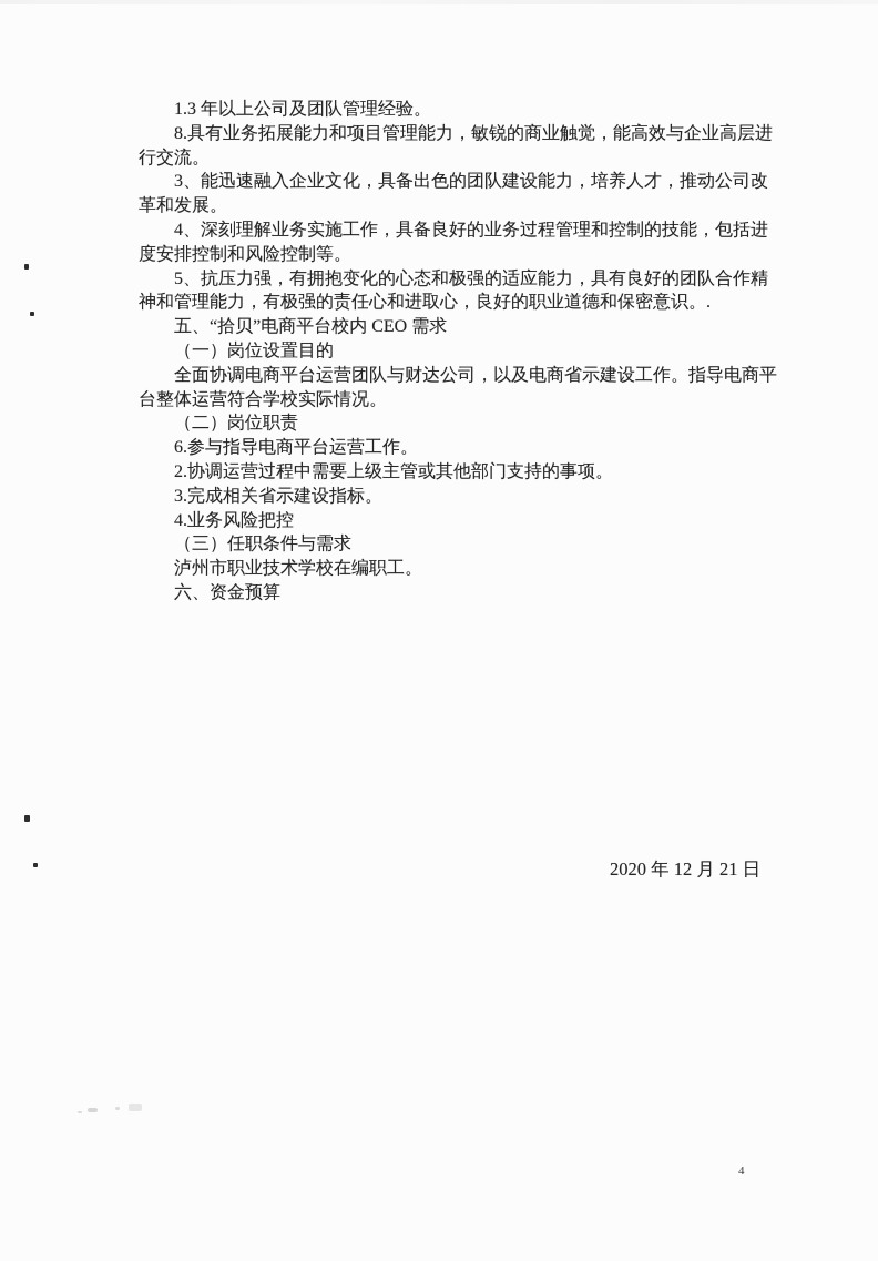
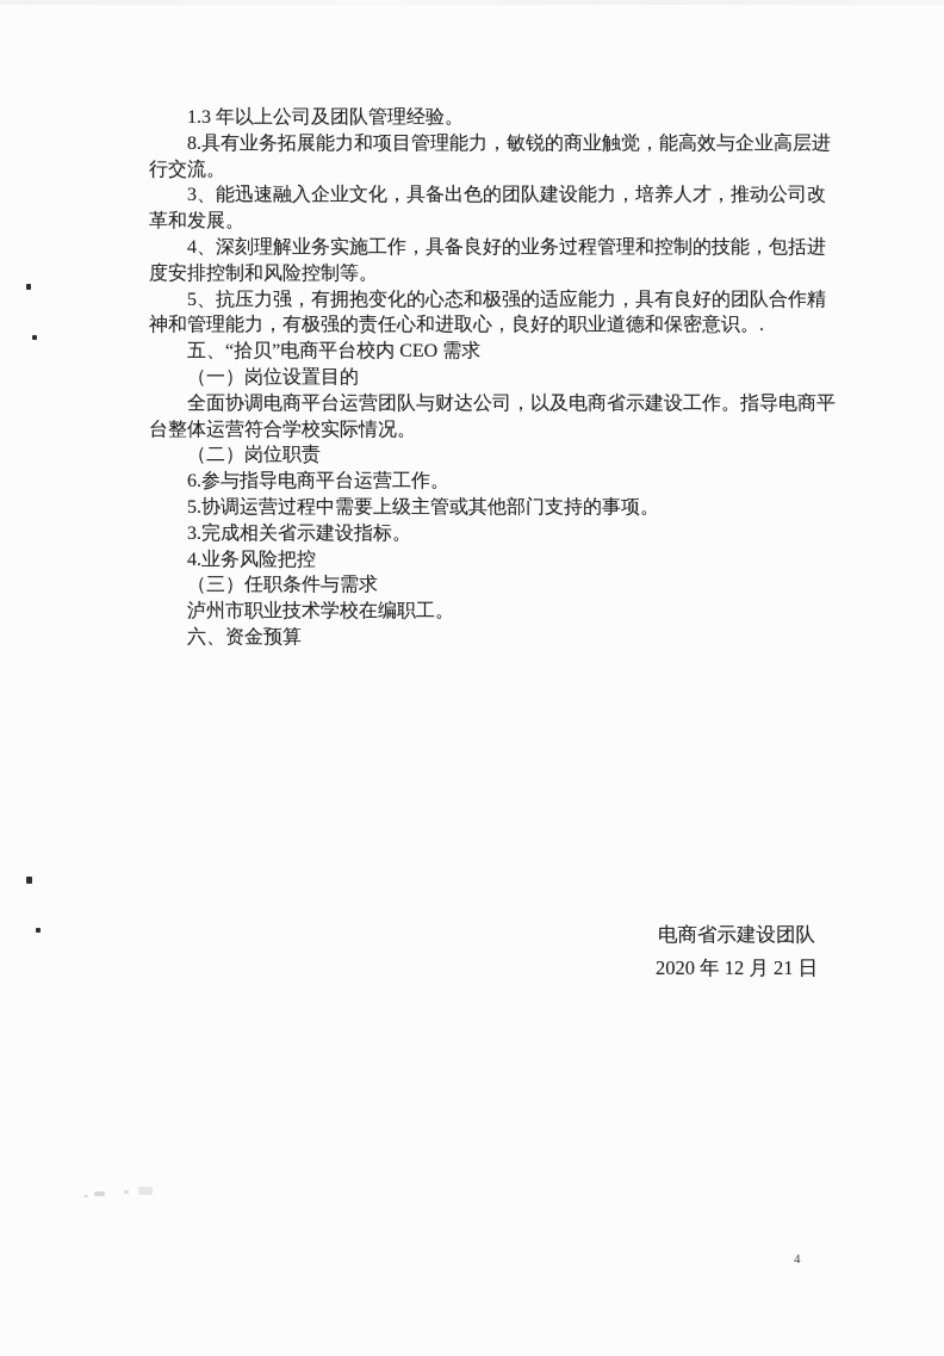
  1.3 年以上公司及团队管理经验。
  8.具有业务拓展能力和项目管理能力，敏锐的商业触觉，能高效与企业高层进行交流。
  3、能迅速融入企业文化，具备出色的团队建设能力，培养人才，推动公司改革和发展。
  4、深刻理解业务实施工作，具备良好的业务过程管理和控制的技能，包括进度安排控制和风险控制等。
  5、抗压力强，有拥抱变化的心态和极强的适应能力，具有良好的团队合作精神和管理能力，有极强的责任心和进取心，良好的职业道德和保密意识。.
  五、“拾贝”电商平台校内 CEO 需求
  （一）岗位设置目的
  全面协调电商平台运营团队与财达公司，以及电商省示建设工作。指导电商平台整体运营符合学校实际情况。
  （二）岗位职责
  6.参与指导电商平台运营工作。
- 2.协调运营过程中需要上级主管或其他部门支持的事项。
+ 5.协调运营过程中需要上级主管或其他部门支持的事项。
  3.完成相关省示建设指标。
  4.业务风险把控
  （三）任职条件与需求
  泸州市职业技术学校在编职工。
  六、资金预算
+ 电商省示建设团队
  2020 年 12 月 21 日
  4
